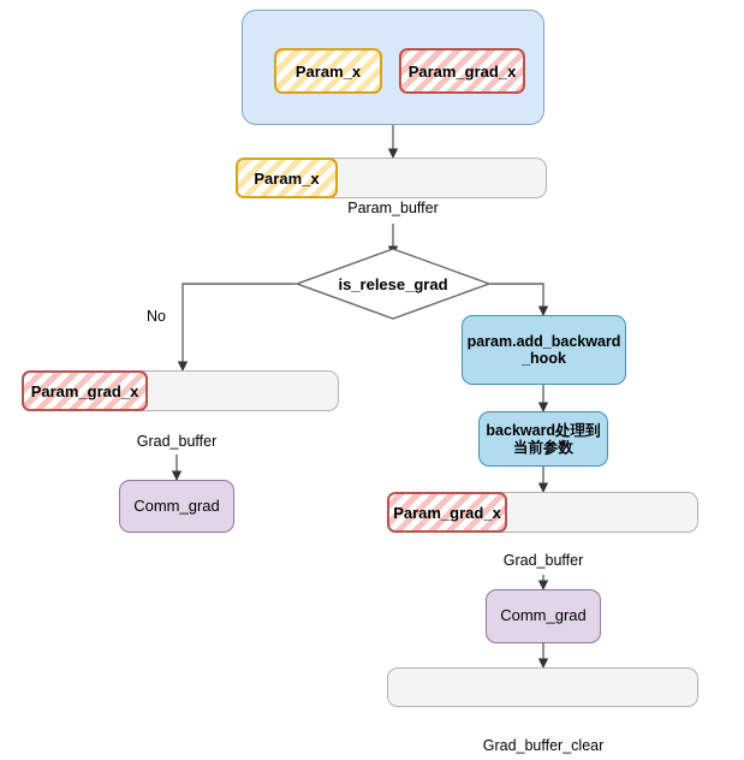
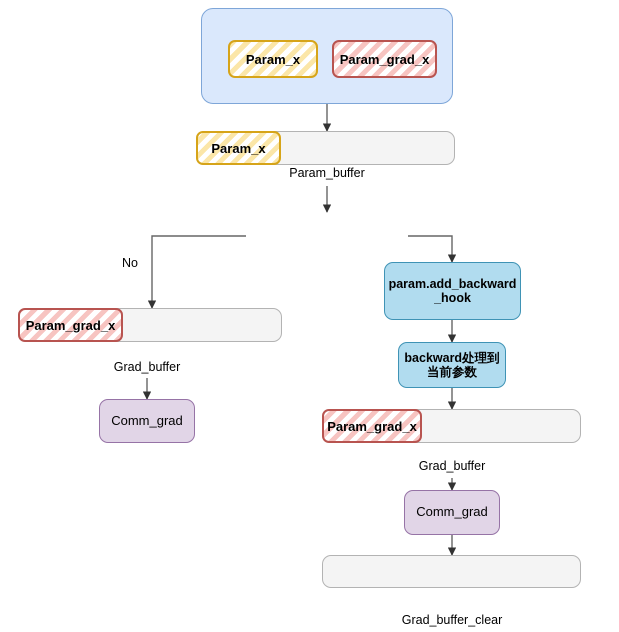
  Param_x
  Param_grad_x
  Param_x
  Param_buffer
- is_relese_grad
  No
  param.add_backward
  _hook
  backward处理到
  当前参数
  Param_grad_x
  Grad_buffer
  Comm_grad
  Param_grad_x
  Grad_buffer
  Comm_grad
  Grad_buffer_clear
